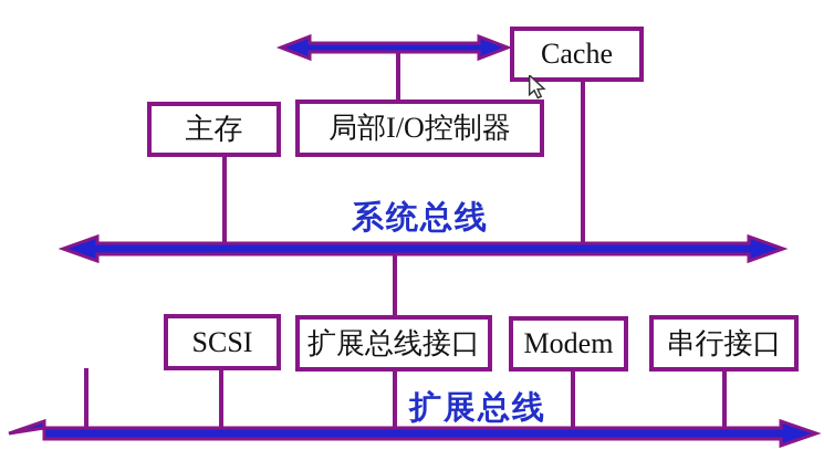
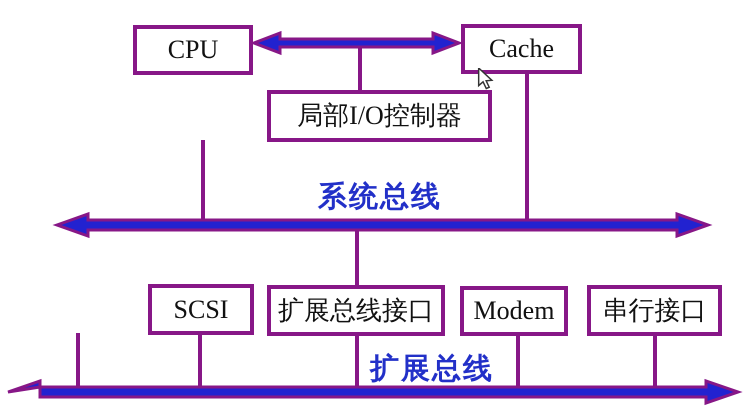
  系统总线
  扩展总线
+ CPU
  Cache
- 主存
  局部I/O控制器
  SCSI
  扩展总线接口
  Modem
  串行接口
